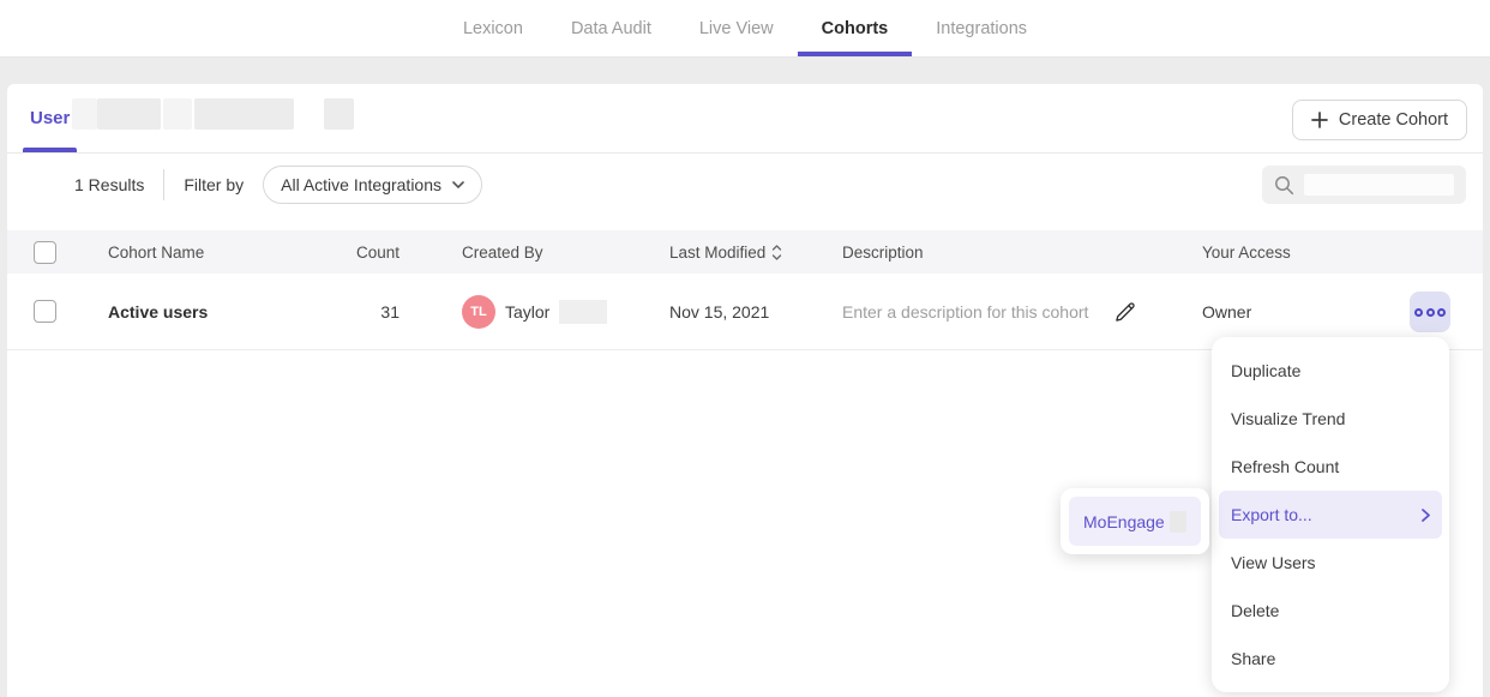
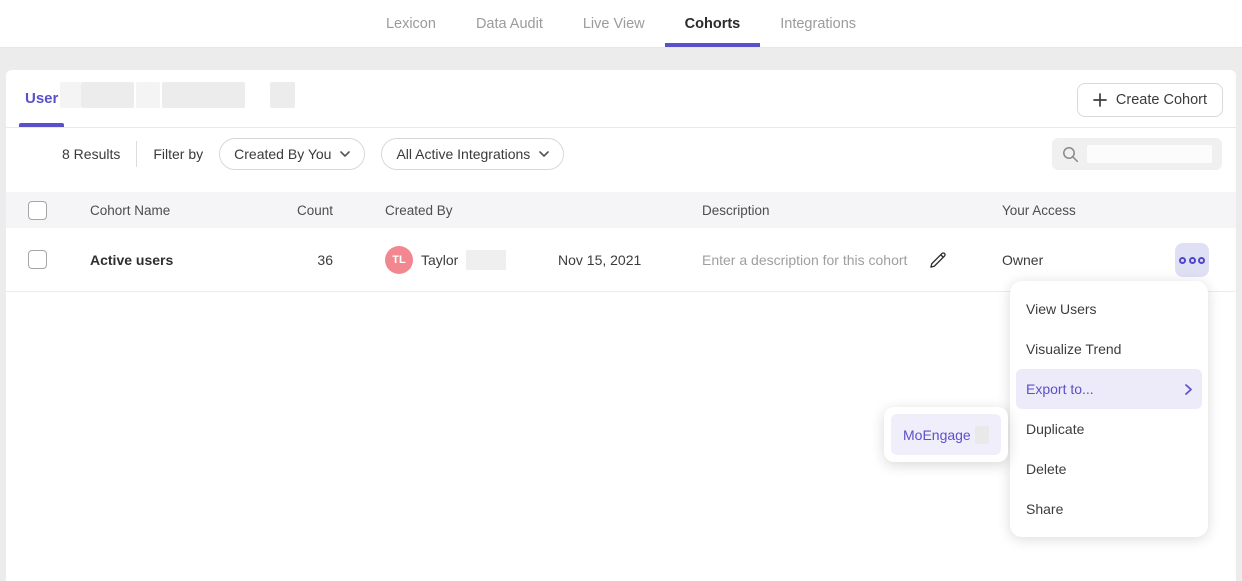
  Lexicon
  Data Audit
  Live View
  Cohorts
  Integrations
  User
  Create Cohort
- 1 Results
+ 8 Results
  Filter by
+ Created By You
  All Active Integrations
  Cohort Name
  Count
  Created By
- Last Modified
  Description
  Your Access
  Active users
- 31
+ 36
  TL
  Taylor
  Nov 15, 2021
  Enter a description for this cohort
  Owner
- Duplicate
+ View Users
  Visualize Trend
- Refresh Count
  Export to...
- View Users
+ Duplicate
  Delete
  Share
  MoEngage
